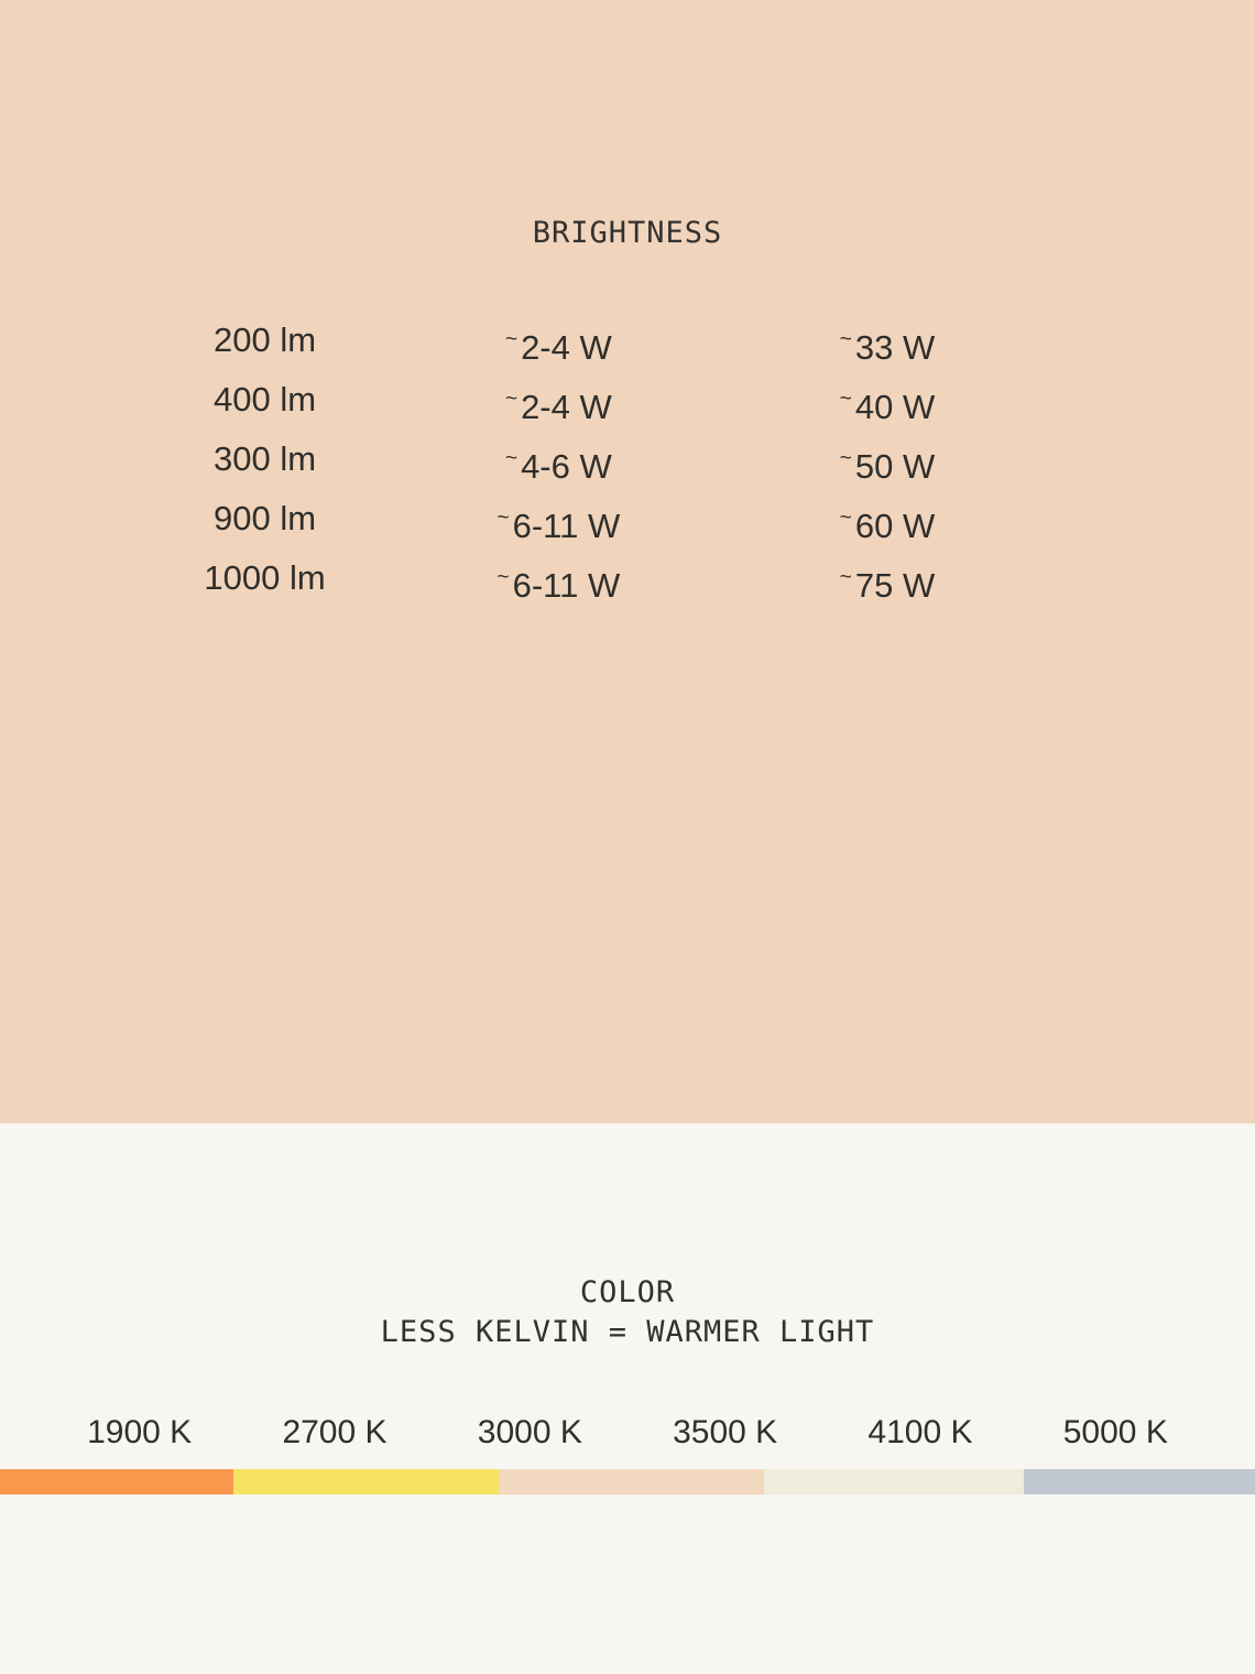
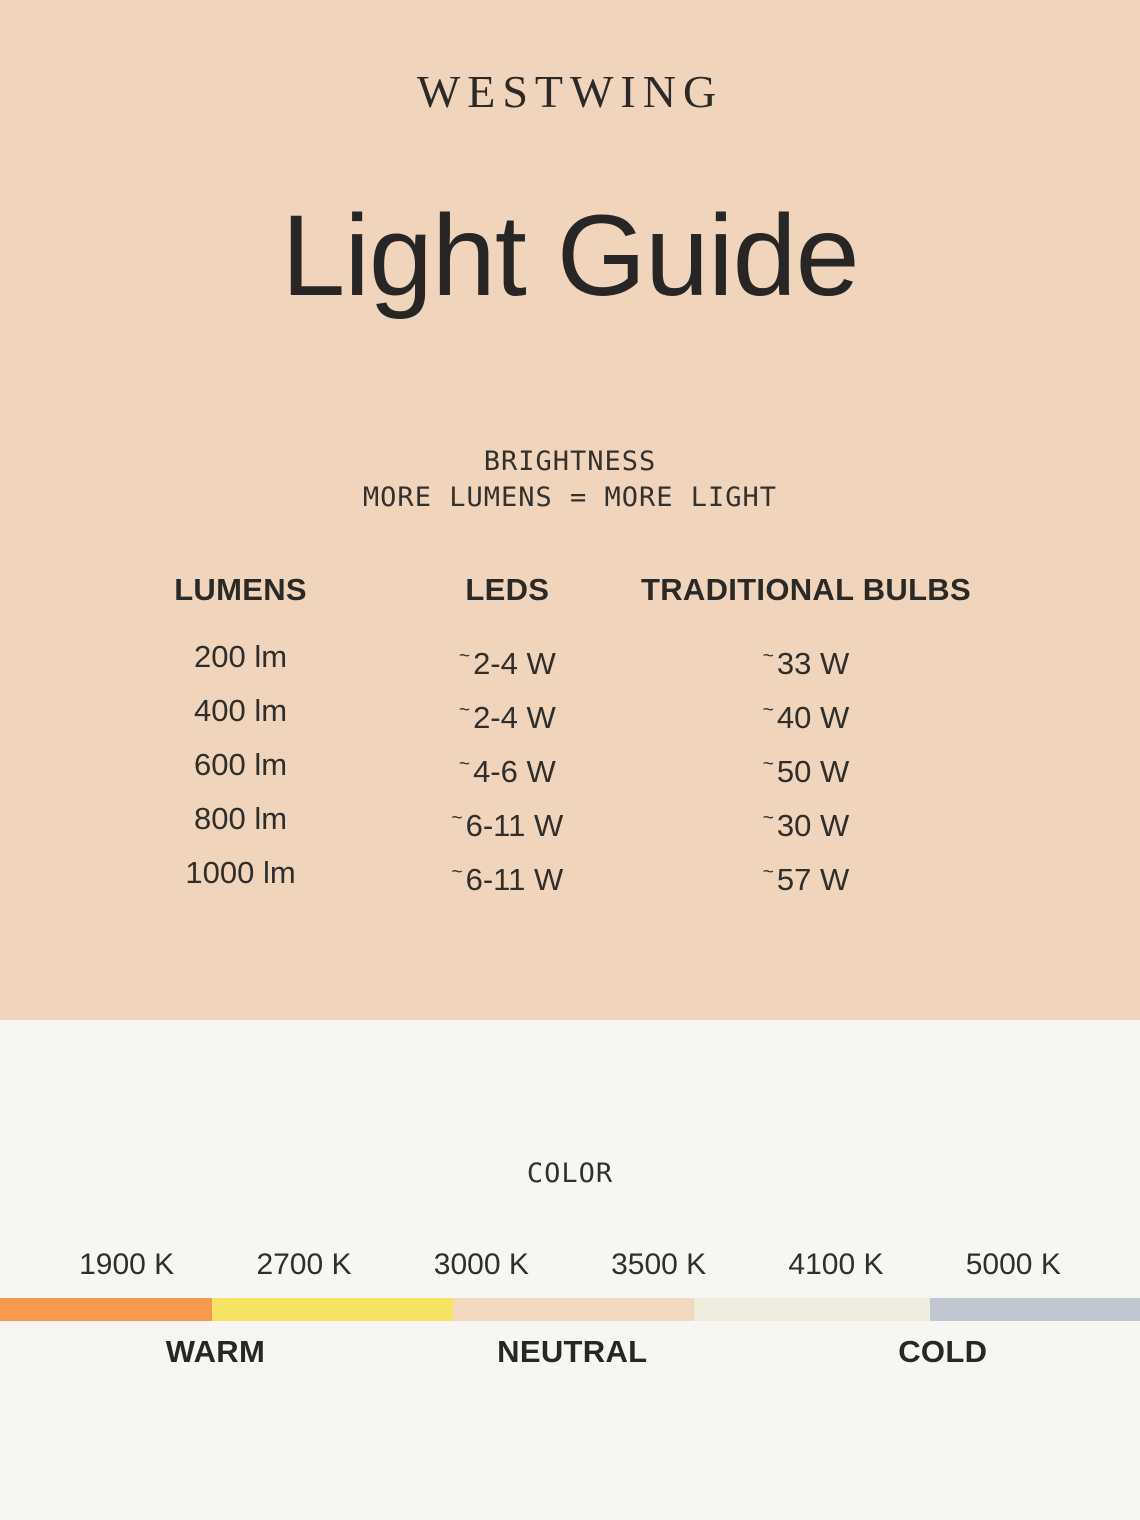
+ WESTWING
+ Light Guide
  BRIGHTNESS
+ MORE LUMENS = MORE LIGHT
+ LUMENS
+ LEDS
+ TRADITIONAL BULBS
  200 lm
  ~ 2-4 W
  ~ 33 W
  400 lm
  ~ 2-4 W
  ~ 40 W
- 300 lm
+ 600 lm
  ~ 4-6 W
  ~ 50 W
- 900 lm
+ 800 lm
  ~ 6-11 W
- ~ 60 W
+ ~ 30 W
  1000 lm
  ~ 6-11 W
- ~ 75 W
+ ~ 57 W
  COLOR
- LESS KELVIN = WARMER LIGHT
  1900 K
  2700 K
  3000 K
  3500 K
  4100 K
  5000 K
+ WARM
+ NEUTRAL
+ COLD
